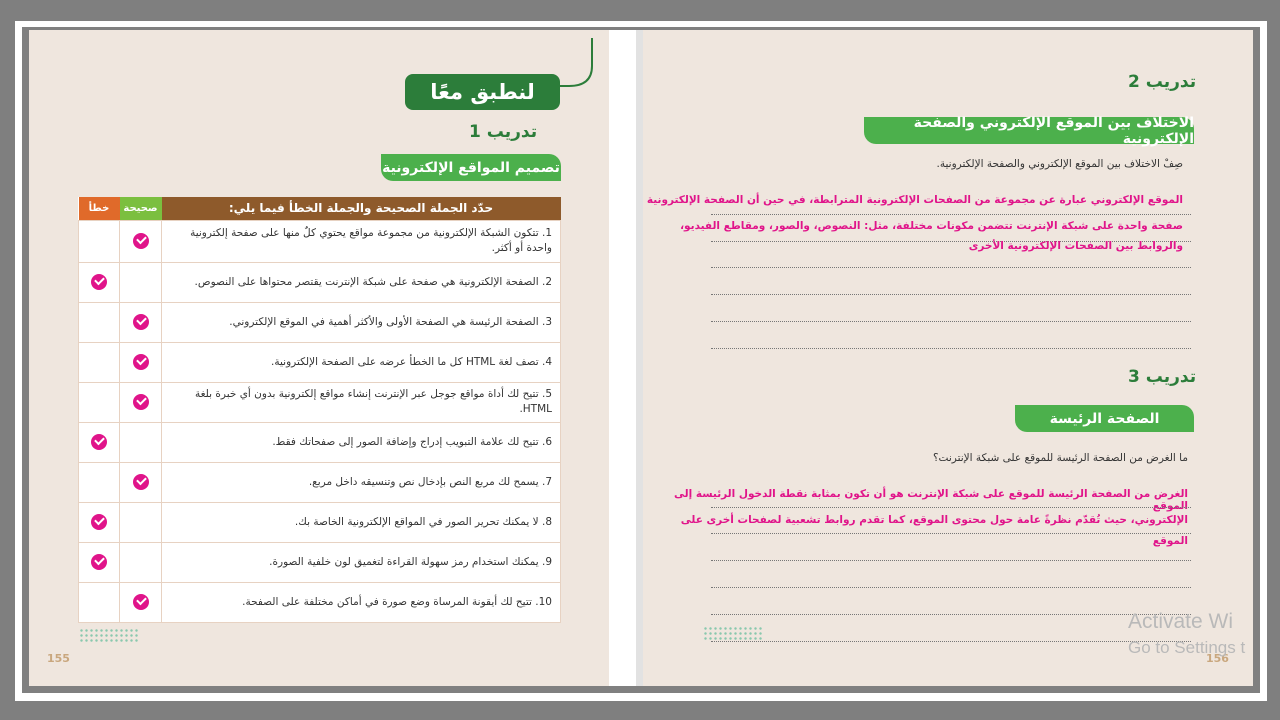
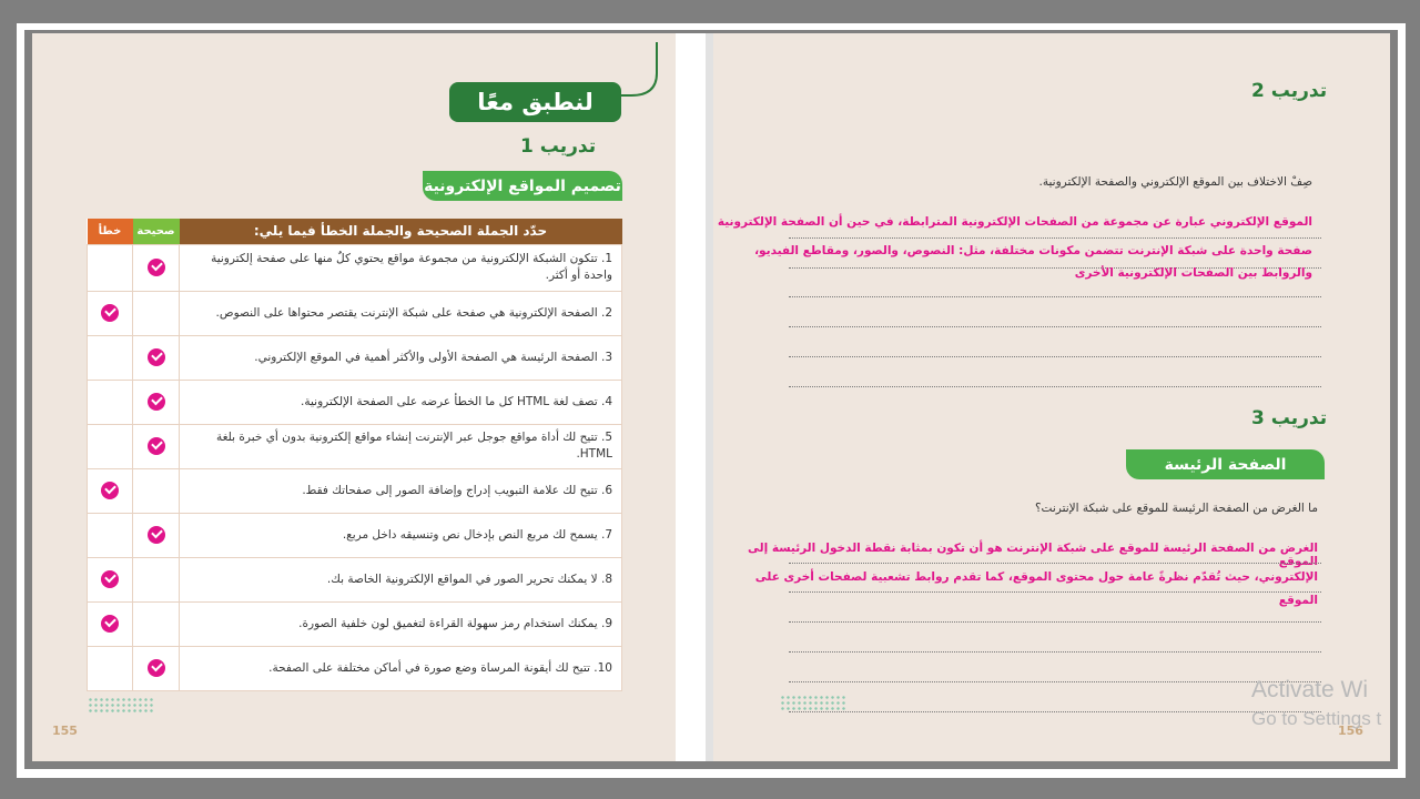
  لنطبق معًا
  تدريب 1
  تصميم المواقع الإلكترونية
  حدّد الجملة الصحيحة والجملة الخطأ فيما يلي:	صحيحة	خطأ
  1. تتكون الشبكة الإلكترونية من مجموعة مواقع يحتوي كلٌ منها على صفحة إلكترونية واحدة أو أكثر.
  2. الصفحة الإلكترونية هي صفحة على شبكة الإنترنت يقتصر محتواها على النصوص.
  3. الصفحة الرئيسة هي الصفحة الأولى والأكثر أهمية في الموقع الإلكتروني.
  4. تصف لغة HTML كل ما الخطأ عرضه على الصفحة الإلكترونية.
  5. تتيح لك أداة مواقع جوجل عبر الإنترنت إنشاء مواقع إلكترونية بدون أي خبرة بلغة HTML.
  6. تتيح لك علامة التبويب إدراج وإضافة الصور إلى صفحاتك فقط.
  7. يسمح لك مربع النص بإدخال نص وتنسيقه داخل مربع.
  8. لا يمكنك تحرير الصور في المواقع الإلكترونية الخاصة بك.
  9. يمكنك استخدام رمز سهولة القراءة لتغميق لون خلفية الصورة.
  10. تتيح لك أيقونة المرساة وضع صورة في أماكن مختلفة على الصفحة.
  155
  تدريب 2
- الاختلاف بين الموقع الإلكتروني والصفحة الإلكترونية
  صِفْ الاختلاف بين الموقع الإلكتروني والصفحة الإلكترونية.
  الموقع الإلكتروني عبارة عن مجموعة من الصفحات الإلكترونية المترابطة، في حين أن الصفحة الإلكترونية
  صفحة واحدة على شبكة الإنترنت تتضمن مكونات مختلفة، مثل: النصوص، والصور، ومقاطع الفيديو،
  والروابط بين الصفحات الإلكترونية الأخرى
  تدريب 3
  الصفحة الرئيسة
  ما الغرض من الصفحة الرئيسة للموقع على شبكة الإنترنت؟
  الغرض من الصفحة الرئيسة للموقع على شبكة الإنترنت هو أن تكون بمثابة نقطة الدخول الرئيسة إلى الموقع
  الإلكتروني، حيث تُقدّم نظرةً عامة حول محتوى الموقع، كما تقدم روابط تشعبية لصفحات أخرى على
  الموقع
  156
  Activate Wi
  Go to Settings t
